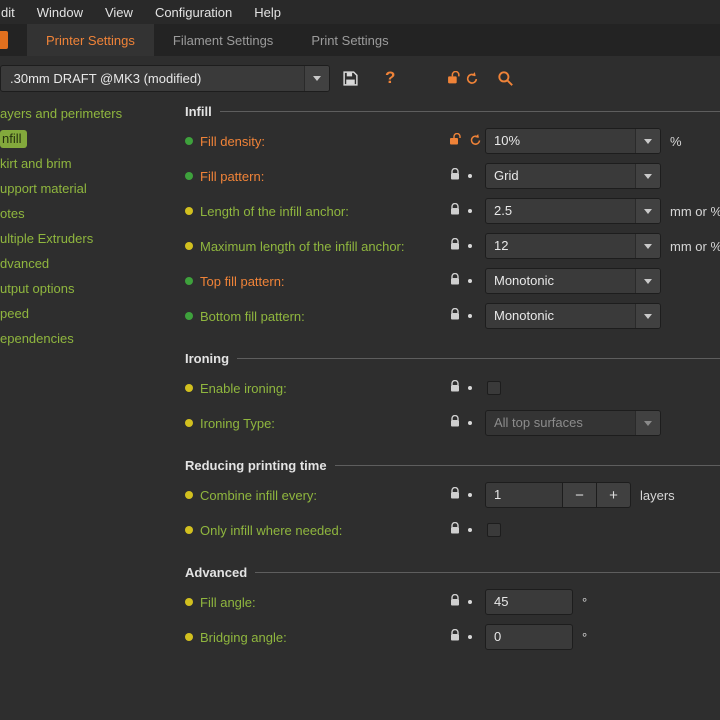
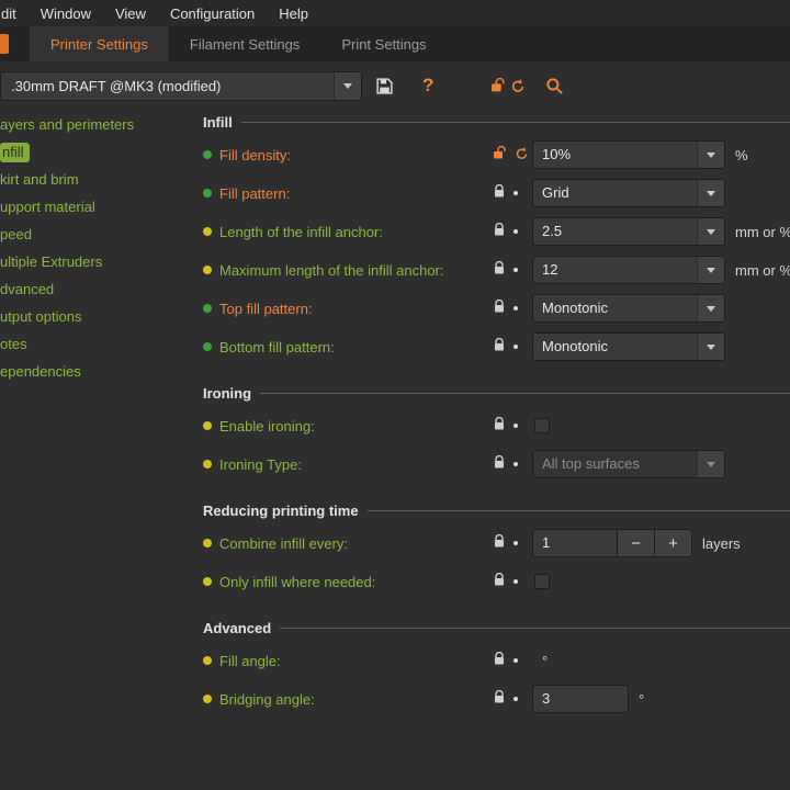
  dit
  Window
  View
  Configuration
  Help
  Printer Settings
  Filament Settings
  Print Settings
  .30mm DRAFT @MK3 (modified)
  ?
  ayers and perimeters
  nfill
  kirt and brim
  upport material
- otes
+ peed
  ultiple Extruders
  dvanced
  utput options
- peed
+ otes
  ependencies
  Infill
  Fill density:
  10%
  %
  Fill pattern:
  Grid
  Length of the infill anchor:
  2.5
  mm or %
  Maximum length of the infill anchor:
  12
  mm or %
  Top fill pattern:
  Monotonic
  Bottom fill pattern:
  Monotonic
  Ironing
  Enable ironing:
  Ironing Type:
  All top surfaces
  Reducing printing time
  Combine infill every:
  1
  −
  +
  layers
  Only infill where needed:
  Advanced
  Fill angle:
- 45
  °
  Bridging angle:
- 0
+ 3
  °
